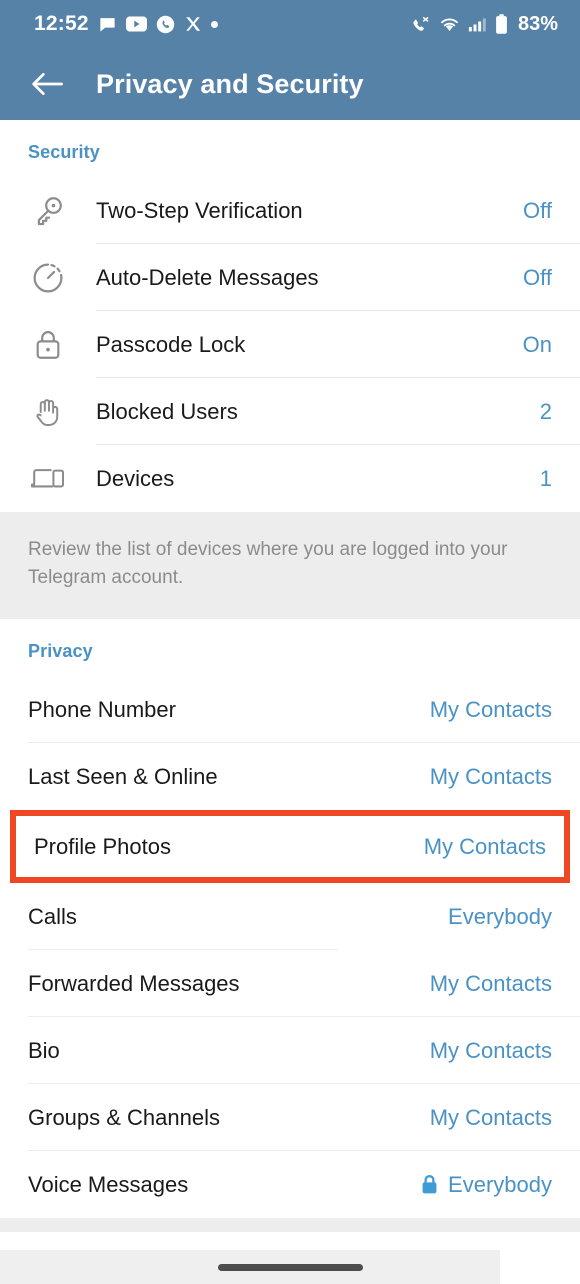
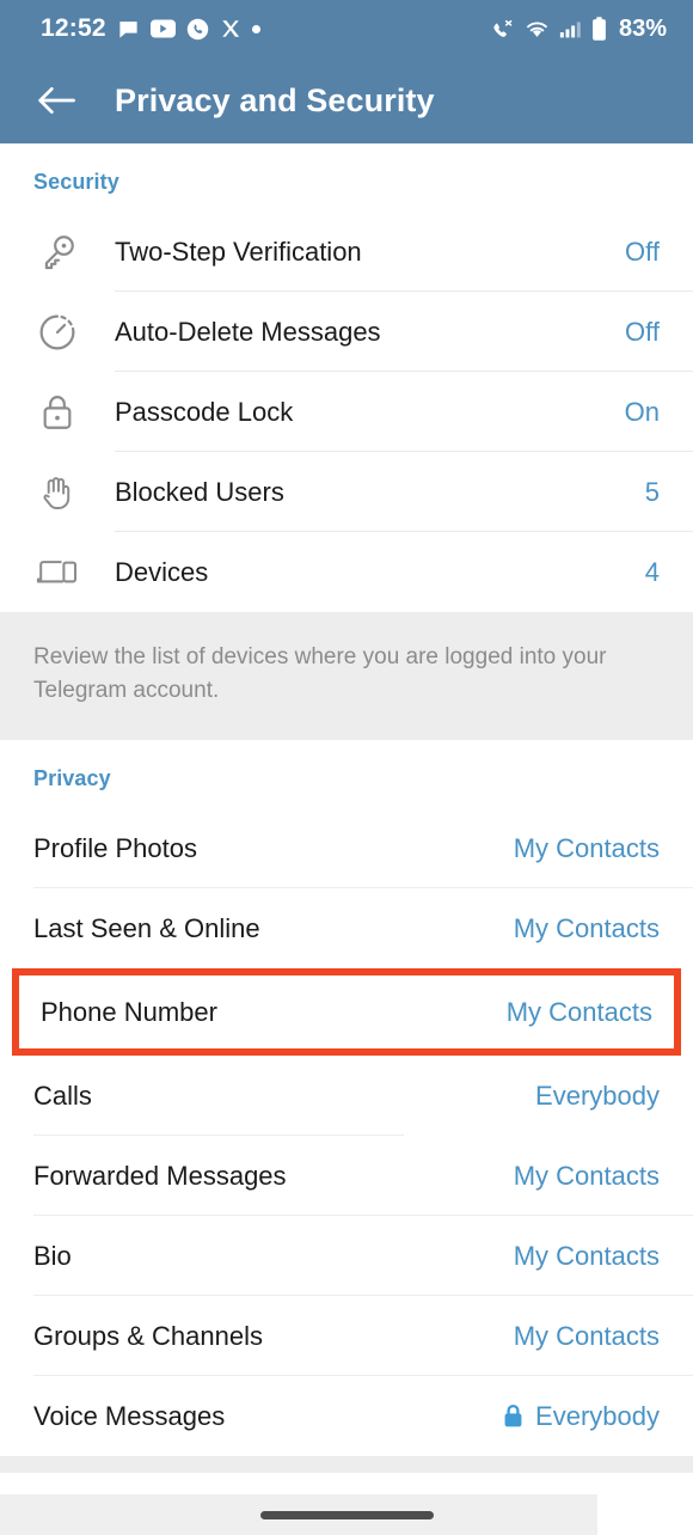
  12:52
  83%
  Privacy and Security
  Security
  Two-Step Verification
  Off
  Auto-Delete Messages
  Off
  Passcode Lock
  On
  Blocked Users
- 2
+ 5
  Devices
- 1
+ 4
  Review the list of devices where you are logged into your Telegram account.
  Privacy
- Phone Number
+ Profile Photos
  My Contacts
  Last Seen & Online
  My Contacts
- Profile Photos
+ Phone Number
  My Contacts
  Calls
  Everybody
  Forwarded Messages
  My Contacts
  Bio
  My Contacts
  Groups & Channels
  My Contacts
  Voice Messages
  Everybody
